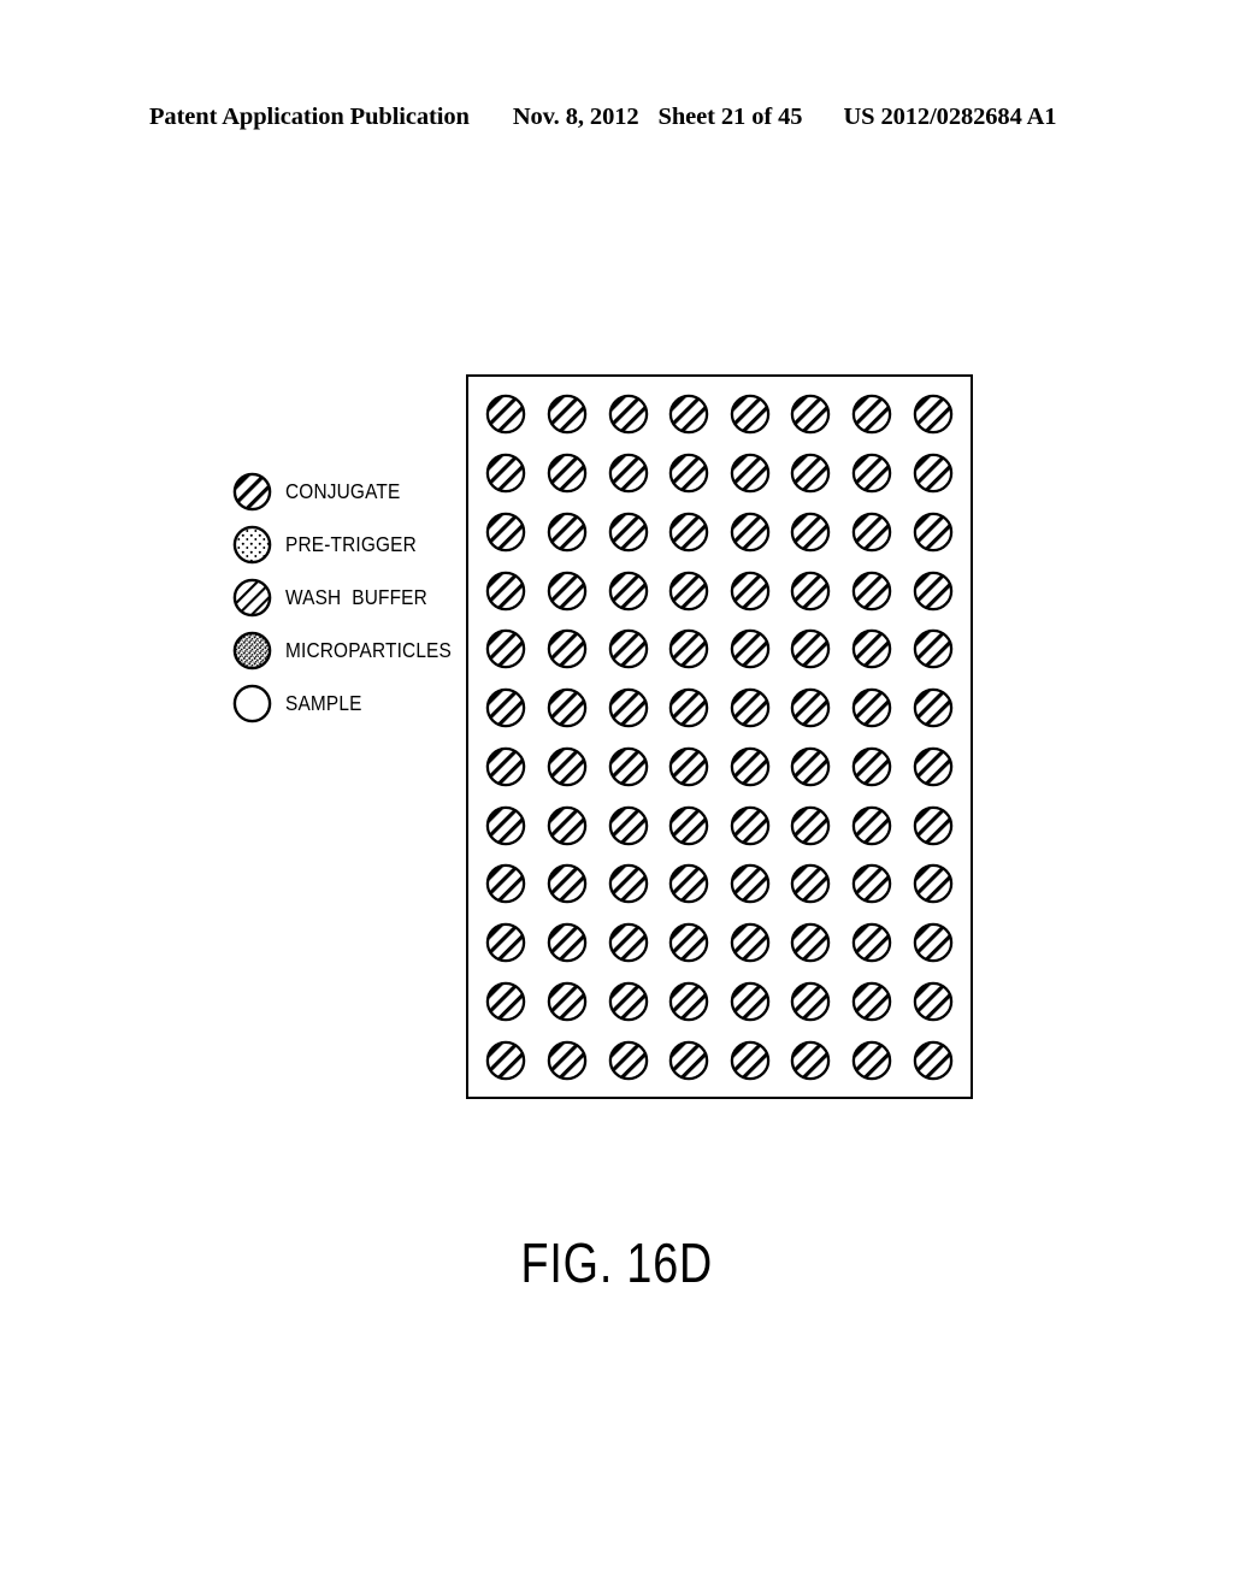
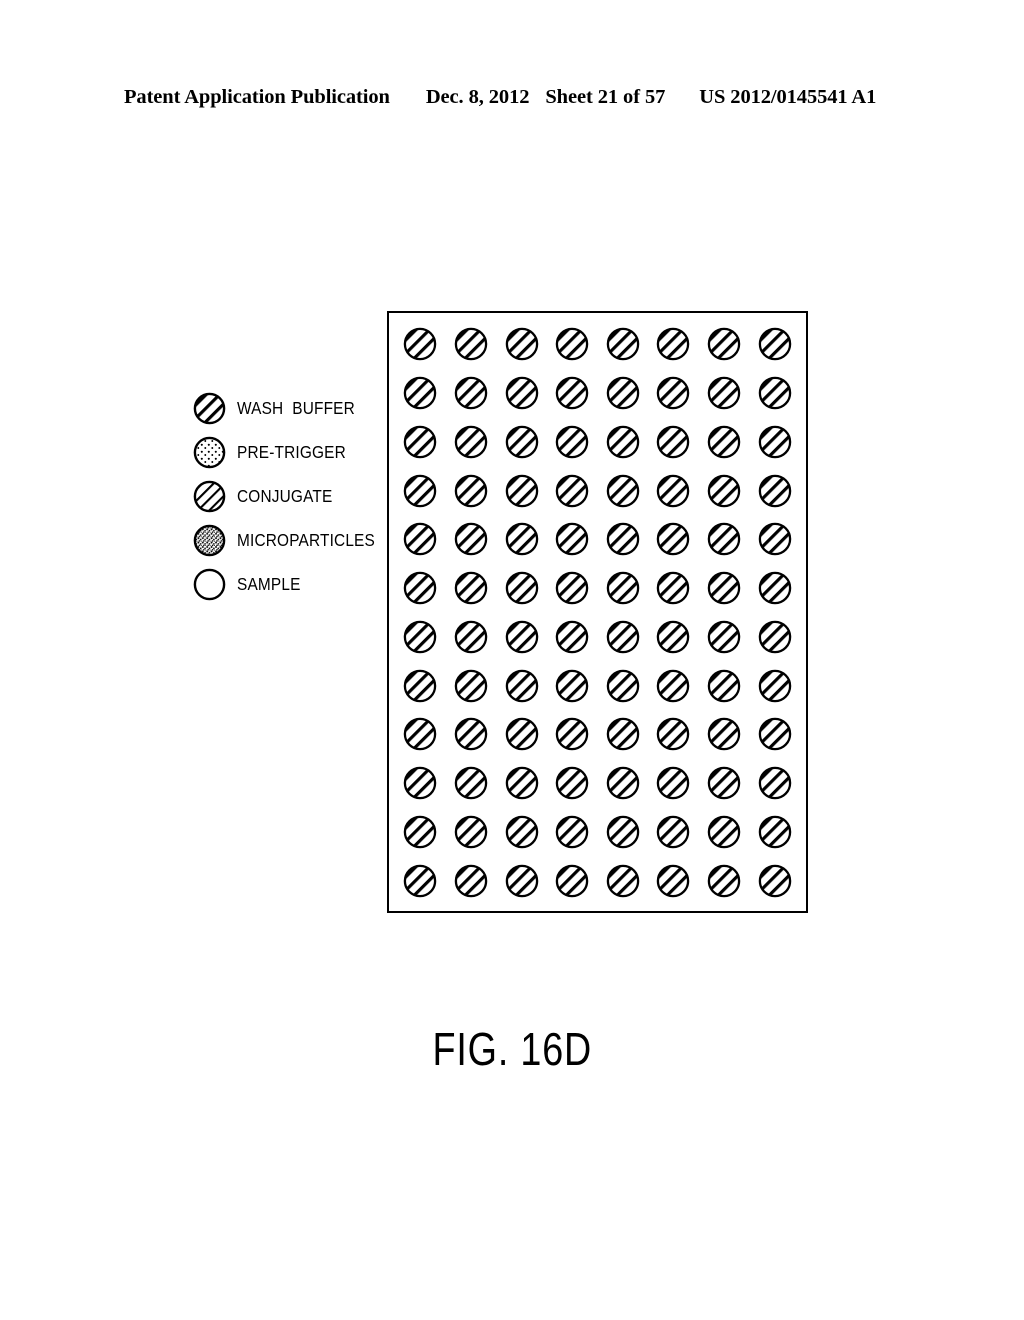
  Patent Application Publication
- Nov. 8, 2012
+ Dec. 8, 2012
- Sheet 21 of 45
+ Sheet 21 of 57
- US 2012/0282684 A1
+ US 2012/0145541 A1
- CONJUGATE
+ WASH BUFFER
  PRE-TRIGGER
- WASH BUFFER
+ CONJUGATE
  MICROPARTICLES
  SAMPLE
  FIG. 16D
